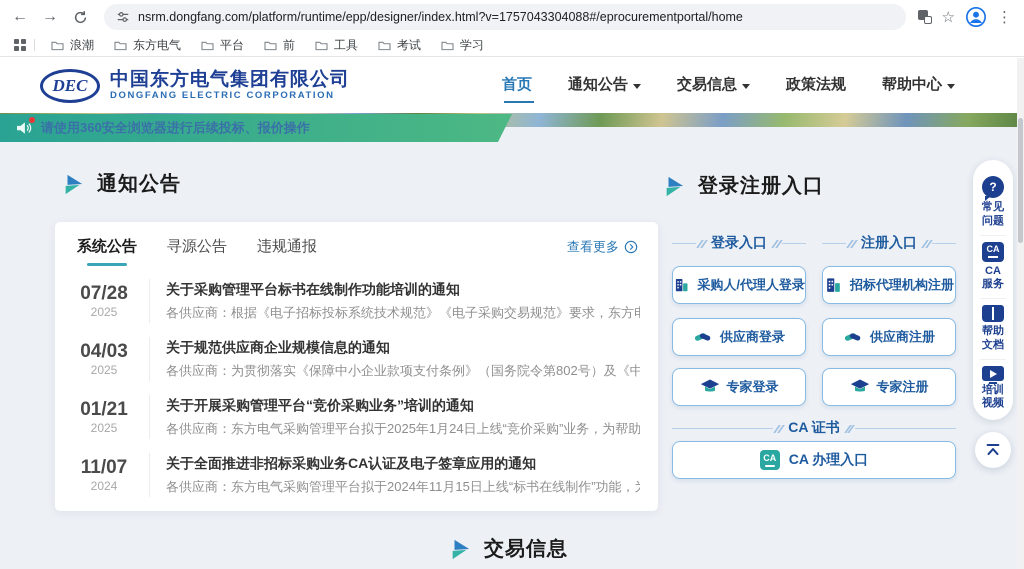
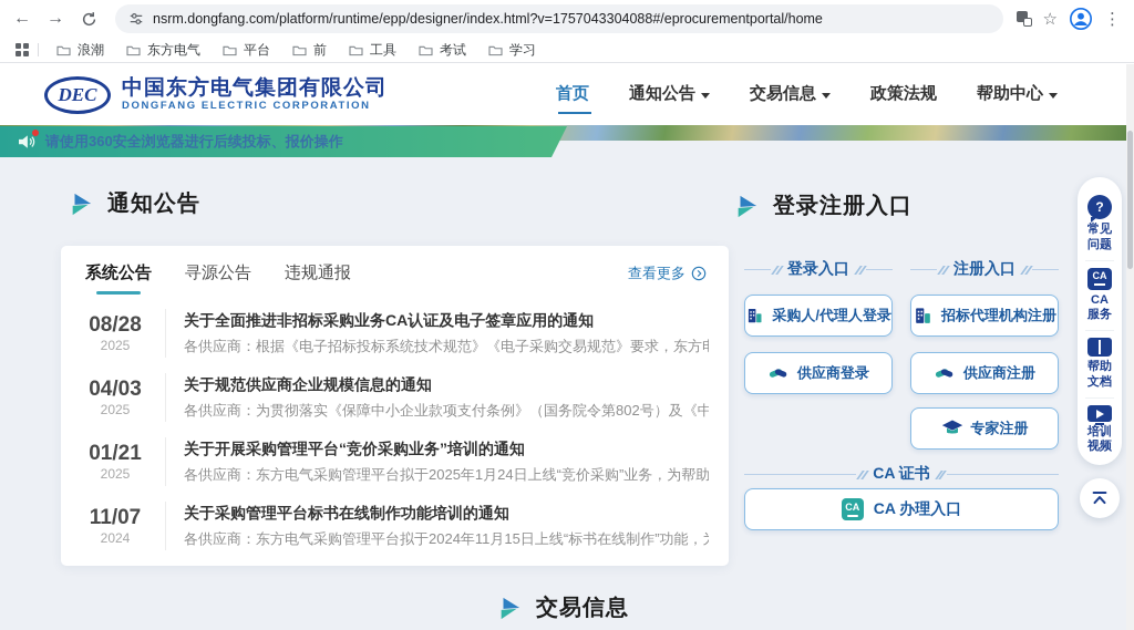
  ←
  →
  nsrm.dongfang.com/platform/runtime/epp/designer/index.html?v=1757043304088#/eprocurementportal/home
  ☆
  ⋮
  浪潮
  东方电气
  平台
  前
  工具
  考试
  学习
  DEC
  中国东方电气集团有限公司
  DONGFANG ELECTRIC CORPORATION
  首页
  通知公告
  交易信息
  政策法规
  帮助中心
  请使用360安全浏览器进行后续投标、报价操作
  通知公告
  系统公告
  寻源公告
  违规通报
  查看更多
- 07/28
+ 08/28
  2025
- 关于采购管理平台标书在线制作功能培训的通知
+ 关于全面推进非招标采购业务CA认证及电子签章应用的通知
  各供应商：根据《电子招标投标系统技术规范》《电子采购交易规范》要求，东方
  04/03
  2025
  关于规范供应商企业规模信息的通知
  各供应商：为贯彻落实《保障中小企业款项支付条例》（国务院令第802号）及《中
  01/21
  2025
  关于开展采购管理平台“竞价采购业务”培训的通知
  各供应商：东方电气采购管理平台拟于2025年1月24日上线“竞价采购”业务，为帮助
  11/07
  2024
- 关于全面推进非招标采购业务CA认证及电子签章应用的通知
+ 关于采购管理平台标书在线制作功能培训的通知
  各供应商：东方电气采购管理平台拟于2024年11月15日上线“标书在线制作”功能，
  登录注册入口
  登录入口
  注册入口
  采购人/代理人登录
  供应商登录
- 专家登录
  招标代理机构注册
  供应商注册
  专家注册
  CA 证书
  CA
  CA 办理入口
  ?
  常见问题
  CA
  CA服务
  帮助文档
  培训视频
  交易信息
